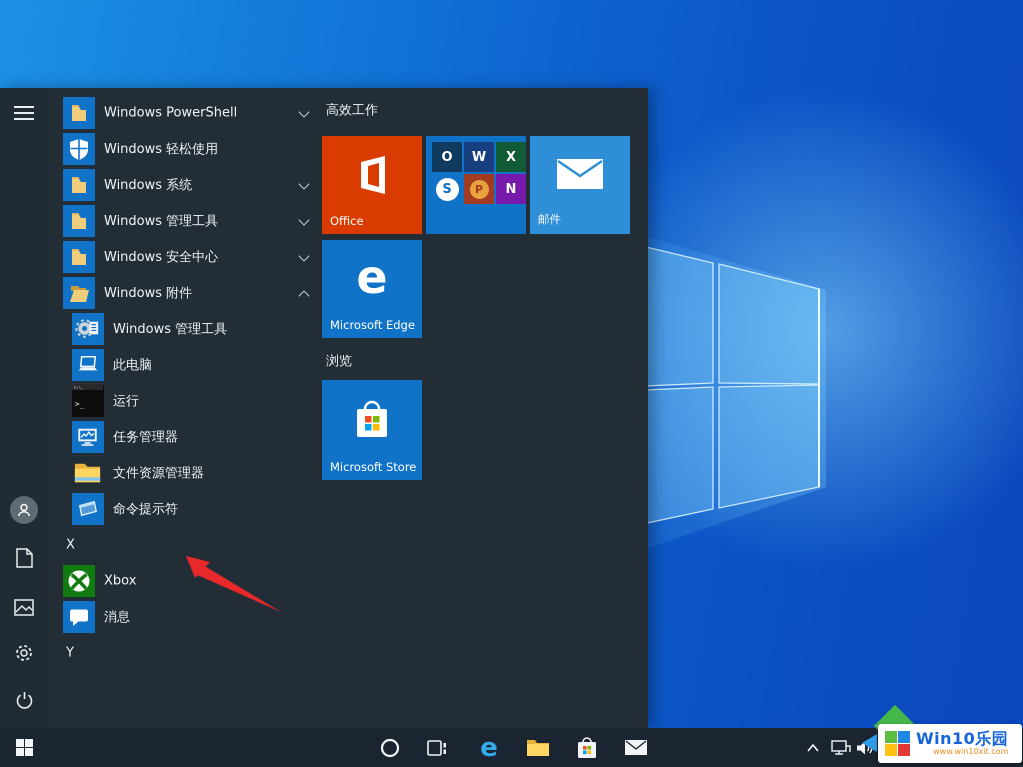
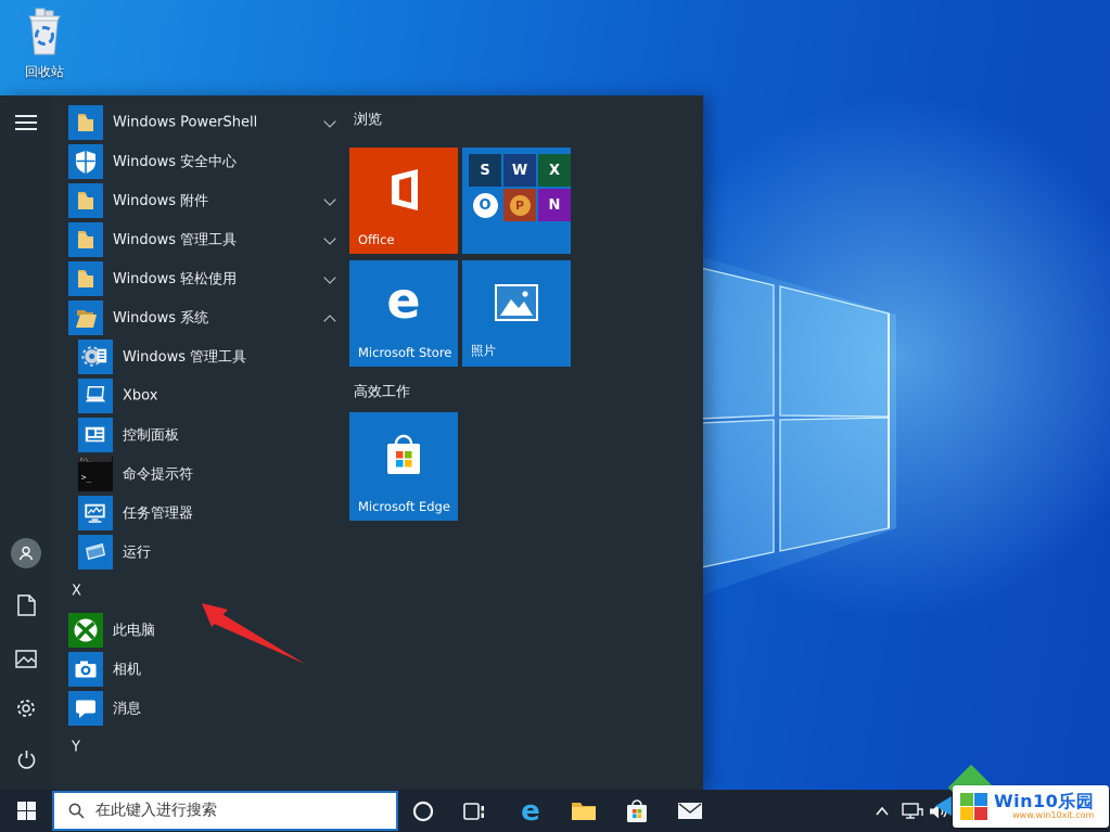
+ 回收站
  Windows PowerShell
- Windows 轻松使用
+ Windows 安全中心
- Windows 系统
+ Windows 附件
  Windows 管理工具
- Windows 安全中心
+ Windows 轻松使用
- Windows 附件
+ Windows 系统
  Windows 管理工具
- 此电脑
+ Xbox
+ 控制面板
  >_
- 运行
+ 命令提示符
  任务管理器
- 文件资源管理器
- 命令提示符
+ 运行
  X
- Xbox
+ 此电脑
+ 相机
  消息
  Y
- 高效工作
+ 浏览
  Office
- O
+ S
  W
  X
- S
+ O
  P
  N
- 邮件
  e
- Microsoft Edge
+ Microsoft Store
+ 照片
- 浏览
+ 高效工作
- Microsoft Store
+ Microsoft Edge
+ 在此键入进行搜索
  e
  Win10乐园
  www.win10xit.com
